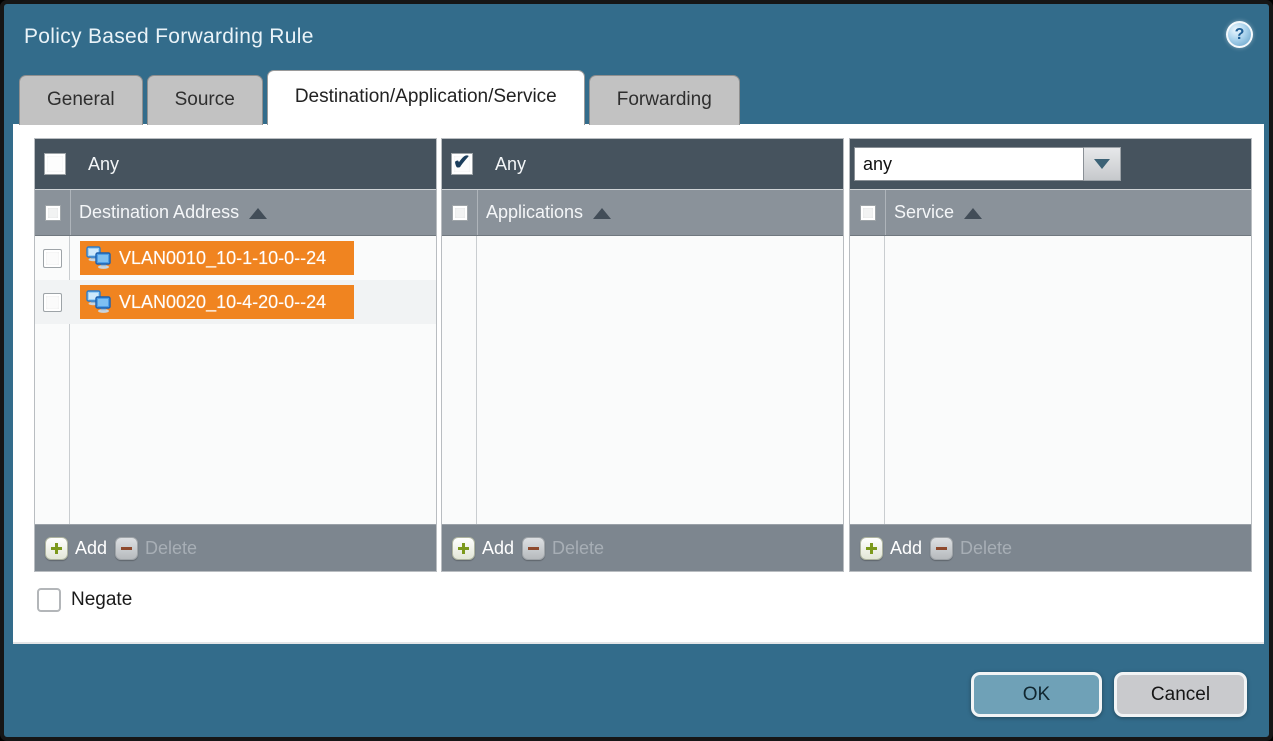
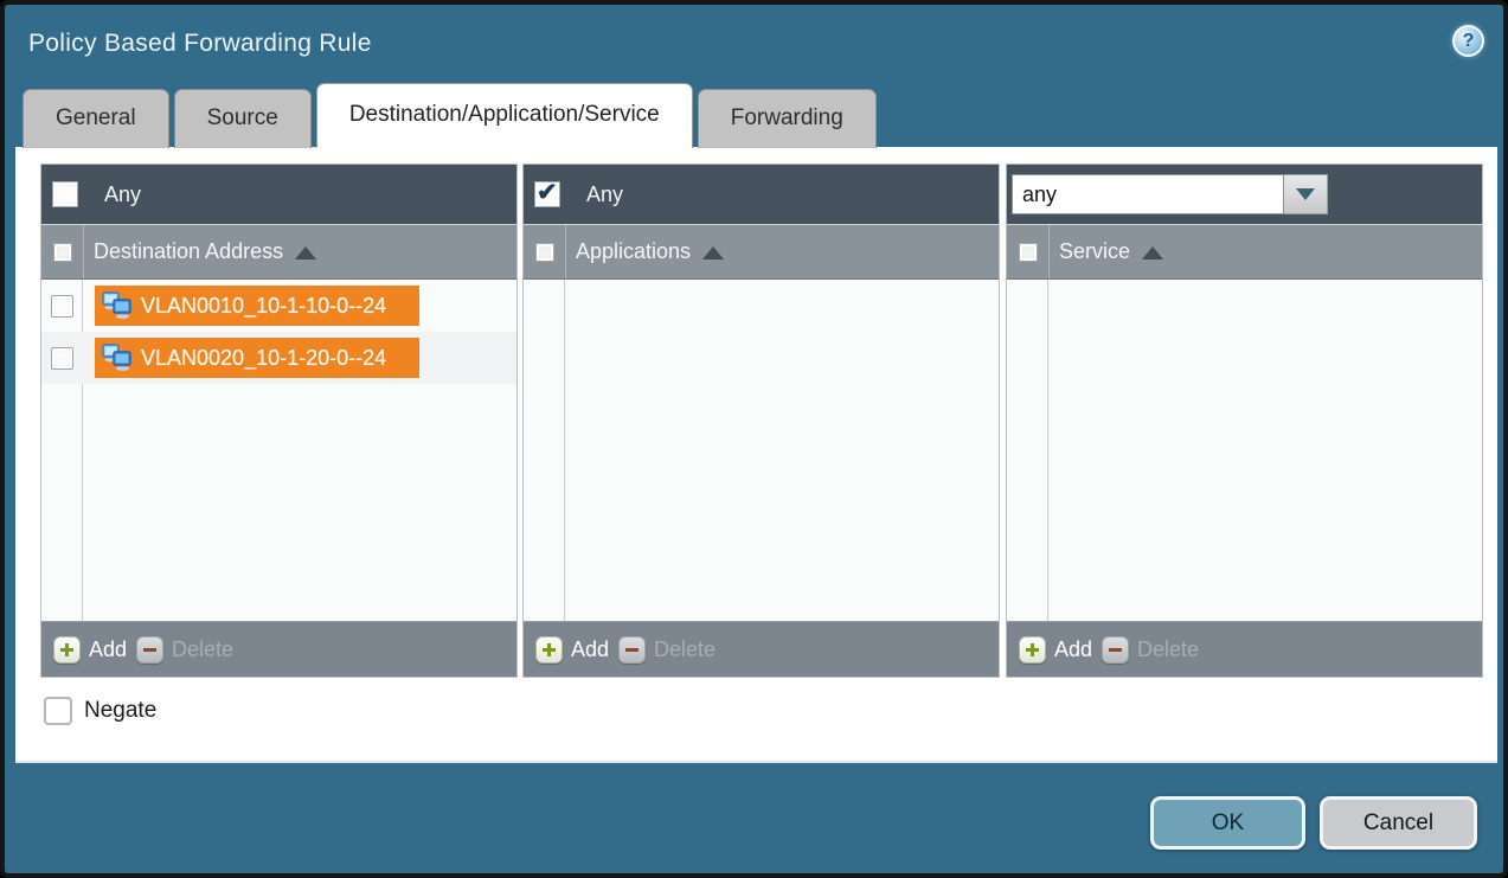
  Policy Based Forwarding Rule
  ?
  General
  Source
  Destination/Application/Service
  Forwarding
  Any
  Destination Address
  VLAN0010_10-1-10-0--24
- VLAN0020_10-4-20-0--24
+ VLAN0020_10-1-20-0--24
  Add
  Delete
  Any
  Applications
  Add
  Delete
  any
  Service
  Add
  Delete
  Negate
  OK
  Cancel
